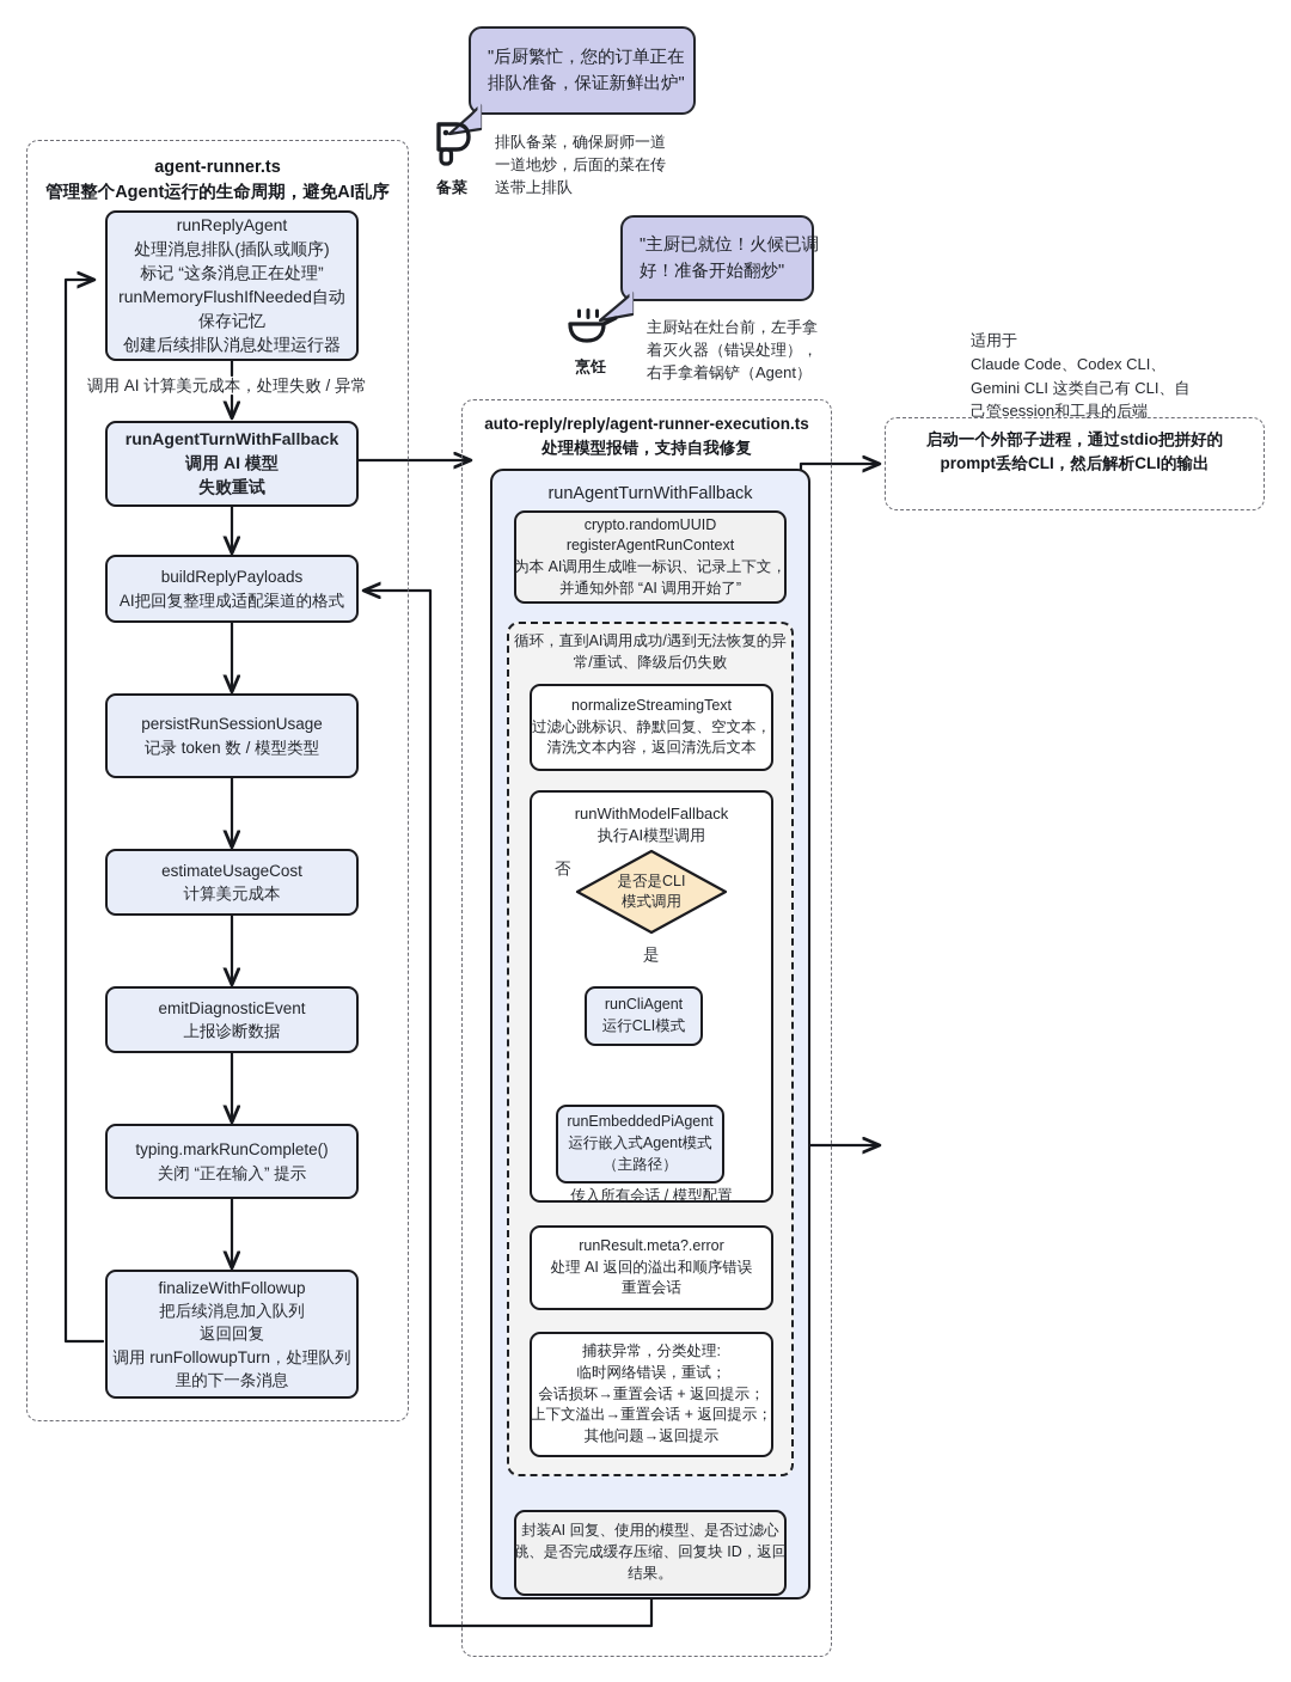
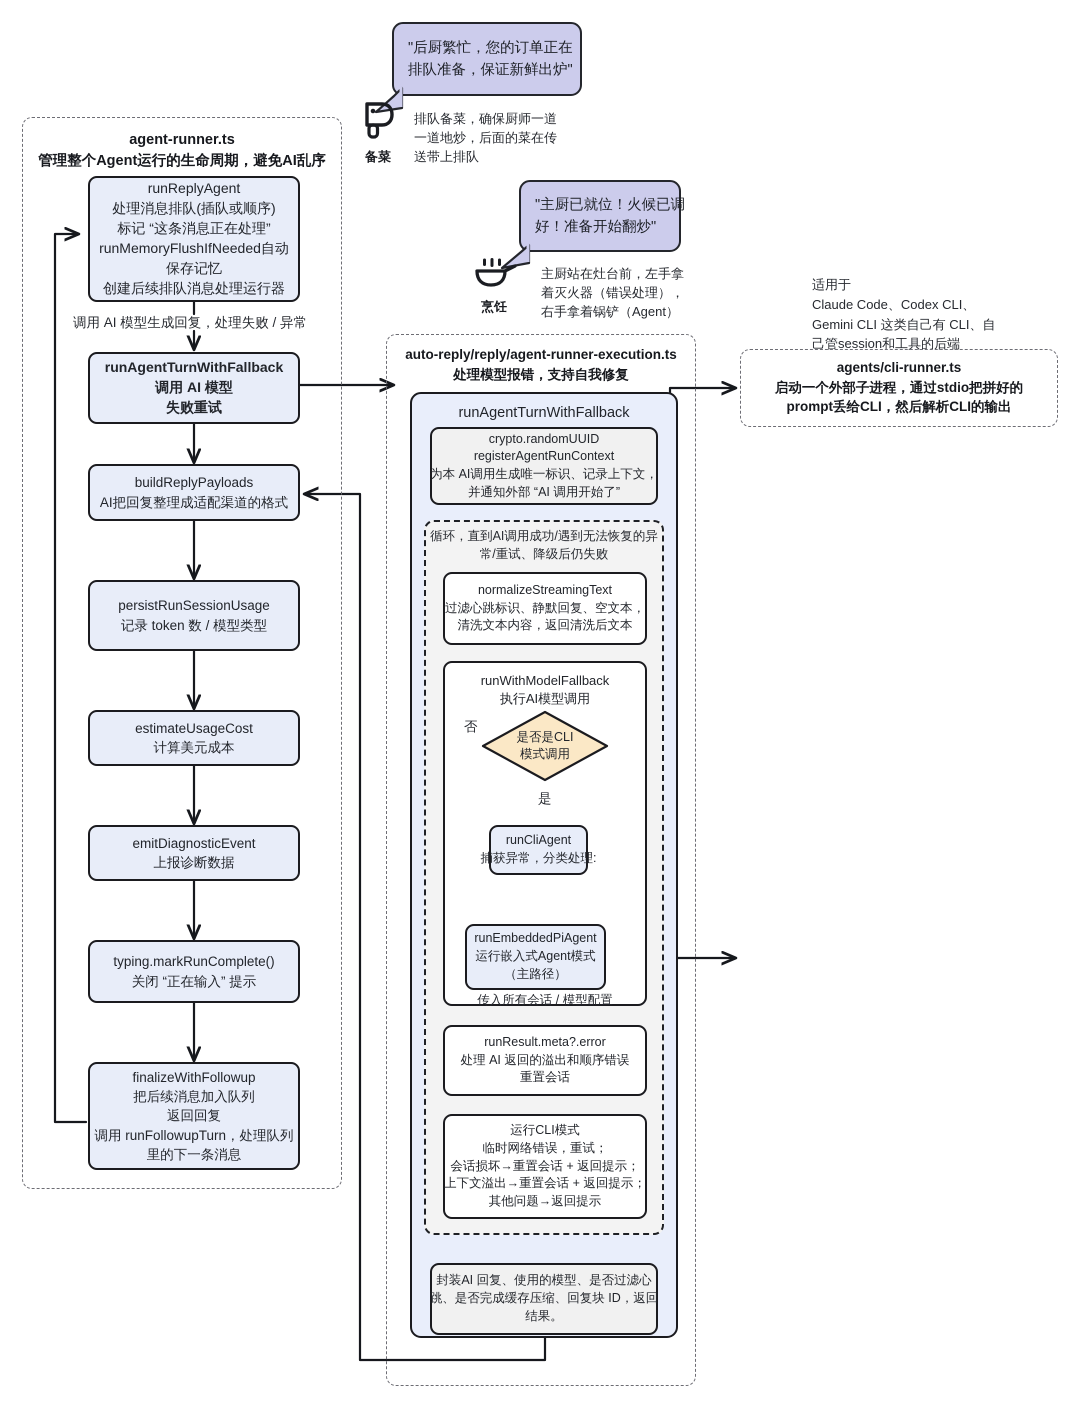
  "后厨繁忙，您的订单正在
  排队准备，保证新鲜出炉"
  备菜
  排队备菜，确保厨师一道
  一道地炒，后面的菜在传
  送带上排队
  "主厨已就位！火候已调
  好！准备开始翻炒"
  烹饪
  主厨站在灶台前，左手拿
  着灭火器（错误处理），
  右手拿着锅铲（Agent）
  适用于
  Claude Code、Codex CLI、
  Gemini CLI 这类自己有 CLI、自
  己管session和工具的后端
  agent-runner.ts
  管理整个Agent运行的生命周期，避免AI乱序
  runReplyAgent
  处理消息排队(插队或顺序)
  标记 “这条消息正在处理”
  runMemoryFlushIfNeeded自动
  保存记忆
  创建后续排队消息处理运行器
- 调用 AI 计算美元成本，处理失败 / 异常
+ 调用 AI 模型生成回复，处理失败 / 异常
  runAgentTurnWithFallback
  调用 AI 模型
  失败重试
  buildReplyPayloads
  AI把回复整理成适配渠道的格式
  persistRunSessionUsage
  记录 token 数 / 模型类型
  estimateUsageCost
  计算美元成本
  emitDiagnosticEvent
  上报诊断数据
  typing.markRunComplete()
  关闭 “正在输入” 提示
  finalizeWithFollowup
  把后续消息加入队列
  返回回复
  调用 runFollowupTurn，处理队列
  里的下一条消息
  auto-reply/reply/agent-runner-execution.ts
  处理模型报错，支持自我修复
  runAgentTurnWithFallback
  crypto.randomUUID
  registerAgentRunContext
  为本 AI调用生成唯一标识、记录上下文，
  并通知外部 “AI 调用开始了”
  循环，直到AI调用成功/遇到无法恢复的异
  常/重试、降级后仍失败
  normalizeStreamingText
  过滤心跳标识、静默回复、空文本，
  清洗文本内容，返回清洗后文本
  runWithModelFallback
  执行AI模型调用
  是否是CLI
  模式调用
  否
  是
  runCliAgent
- 运行CLI模式
+ 捕获异常，分类处理:
  runEmbeddedPiAgent
  运行嵌入式Agent模式
  （主路径）
  传入所有会话 / 模型配置
  runResult.meta?.error
  处理 AI 返回的溢出和顺序错误
  重置会话
- 捕获异常，分类处理:
+ 运行CLI模式
  临时网络错误，重试；
  会话损坏→重置会话 + 返回提示；
  上下文溢出→重置会话 + 返回提示；
  其他问题→返回提示
  封装AI 回复、使用的模型、是否过滤心
  跳、是否完成缓存压缩、回复块 ID，返回
  结果。
+ agents/cli-runner.ts
  启动一个外部子进程，通过stdio把拼好的
  prompt丢给CLI，然后解析CLI的输出
